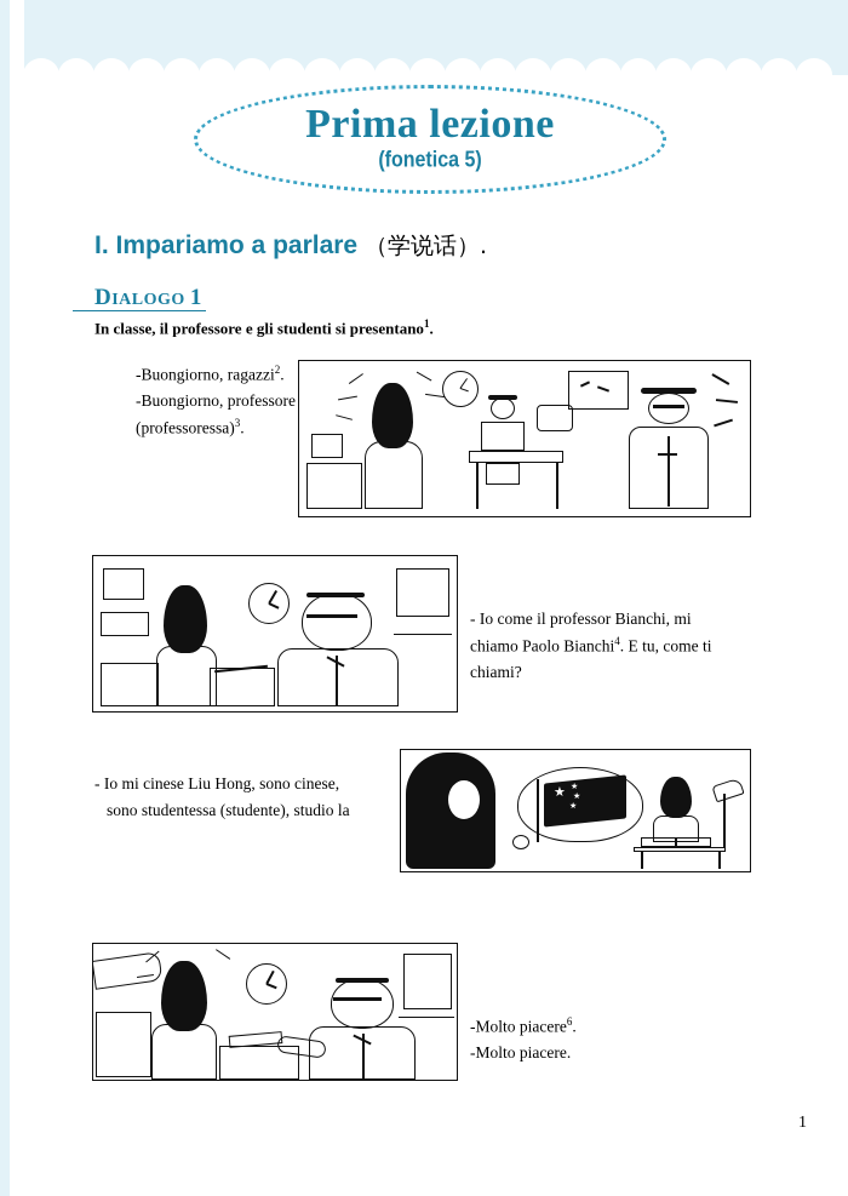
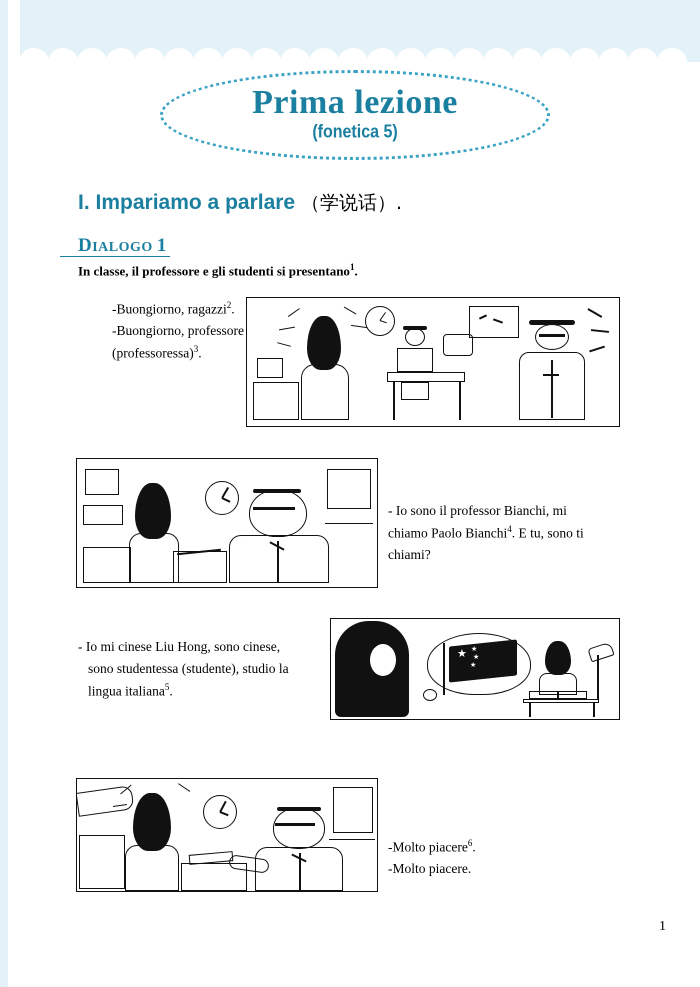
  Prima lezione
  (fonetica 5)
  I. Impariamo a parlare （学说话）.
  DIALOGO 1
  In classe, il professore e gli studenti si presentano1.
  -Buongiorno, ragazzi2.
  -Buongiorno, professore
  (professoressa)3.
- - Io come il professor Bianchi, mi
+ - Io sono il professor Bianchi, mi
- chiamo Paolo Bianchi4. E tu, come ti
+ chiamo Paolo Bianchi4. E tu, sono ti
  chiami?
  - Io mi cinese Liu Hong, sono cinese,
  sono studentessa (studente), studio la
+ lingua italiana5.
  ★
  ★
  ★
  ★
  -Molto piacere6.
  -Molto piacere.
  1
